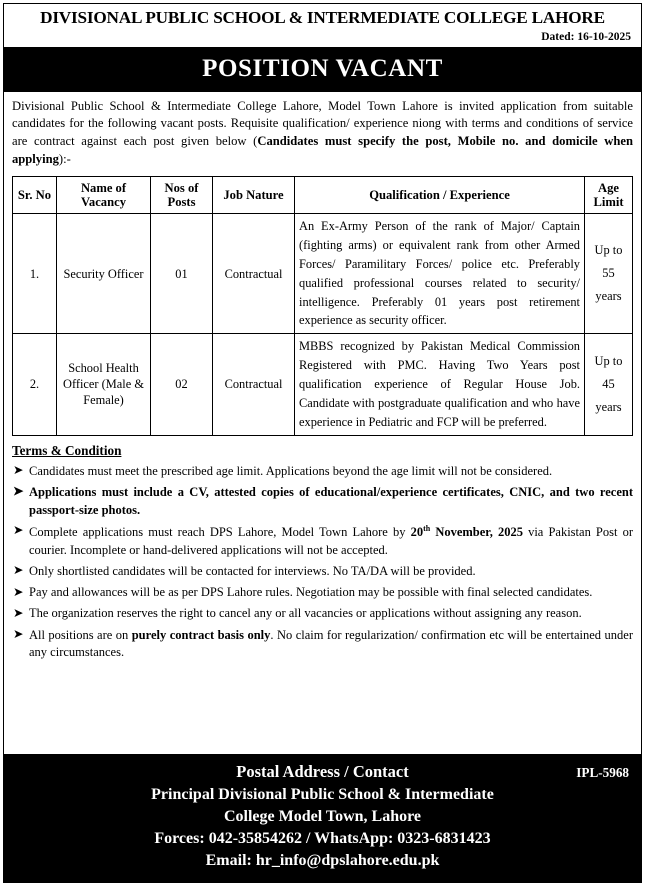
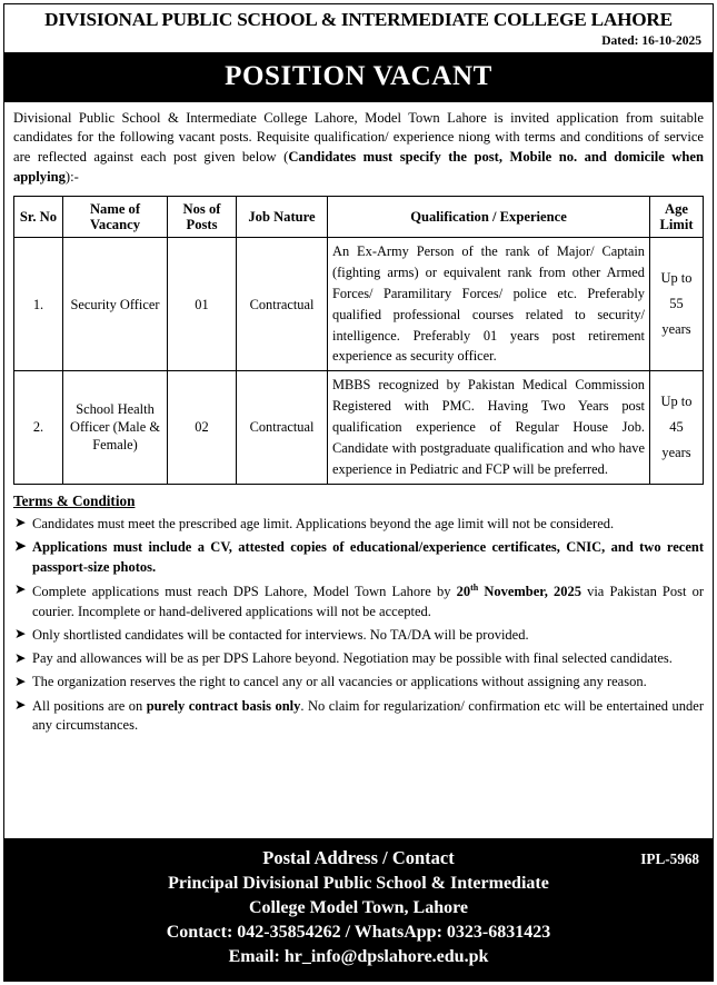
  DIVISIONAL PUBLIC SCHOOL & INTERMEDIATE COLLEGE LAHORE
  Dated: 16-10-2025
  POSITION VACANT
- Divisional Public School & Intermediate College Lahore, Model Town Lahore is invited application from suitable candidates for the following vacant posts. Requisite qualification/ experience niong with terms and conditions of service are contract against each post given below (Candidates must specify the post, Mobile no. and domicile when applying):-
+ Divisional Public School & Intermediate College Lahore, Model Town Lahore is invited application from suitable candidates for the following vacant posts. Requisite qualification/ experience niong with terms and conditions of service are reflected against each post given below (Candidates must specify the post, Mobile no. and domicile when applying):-
  Sr. No	Name of Vacancy	Nos of Posts	Job Nature	Qualification / Experience	Age Limit
  1.	Security Officer	01	Contractual	An Ex-Army Person of the rank of Major/ Captain (fighting arms) or equivalent rank from other Armed Forces/ Paramilitary Forces/ police etc. Preferably qualified professional courses related to security/ intelligence. Preferably 01 years post retirement experience as security officer.	Up to 55 years
  2.	School Health Officer (Male & Female)	02	Contractual	MBBS recognized by Pakistan Medical Commission Registered with PMC. Having Two Years post qualification experience of Regular House Job. Candidate with postgraduate qualification and who have experience in Pediatric and FCP will be preferred.	Up to 45 years
  Terms & Condition
  ➤
  Candidates must meet the prescribed age limit. Applications beyond the age limit will not be considered.
  ➤
  Applications must include a CV, attested copies of educational/experience certificates, CNIC, and two recent passport-size photos.
  ➤
  Complete applications must reach DPS Lahore, Model Town Lahore by 20th November, 2025 via Pakistan Post or courier. Incomplete or hand-delivered applications will not be accepted.
  ➤
  Only shortlisted candidates will be contacted for interviews. No TA/DA will be provided.
  ➤
- Pay and allowances will be as per DPS Lahore rules. Negotiation may be possible with final selected candidates.
+ Pay and allowances will be as per DPS Lahore beyond. Negotiation may be possible with final selected candidates.
  ➤
  The organization reserves the right to cancel any or all vacancies or applications without assigning any reason.
  ➤
  All positions are on purely contract basis only. No claim for regularization/ confirmation etc will be entertained under any circumstances.
  Postal Address / Contact
  IPL-5968
  Principal Divisional Public School & Intermediate
  College Model Town, Lahore
- Forces: 042-35854262 / WhatsApp: 0323-6831423
+ Contact: 042-35854262 / WhatsApp: 0323-6831423
  Email: hr_info@dpslahore.edu.pk
